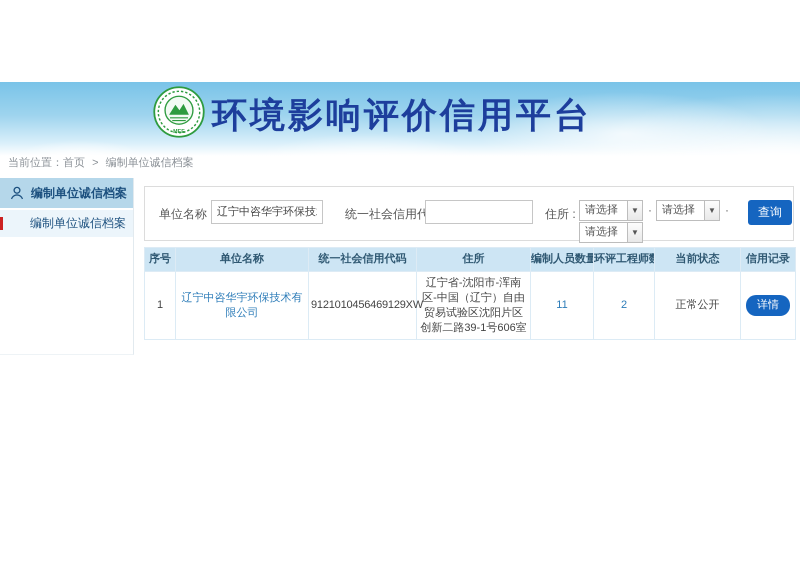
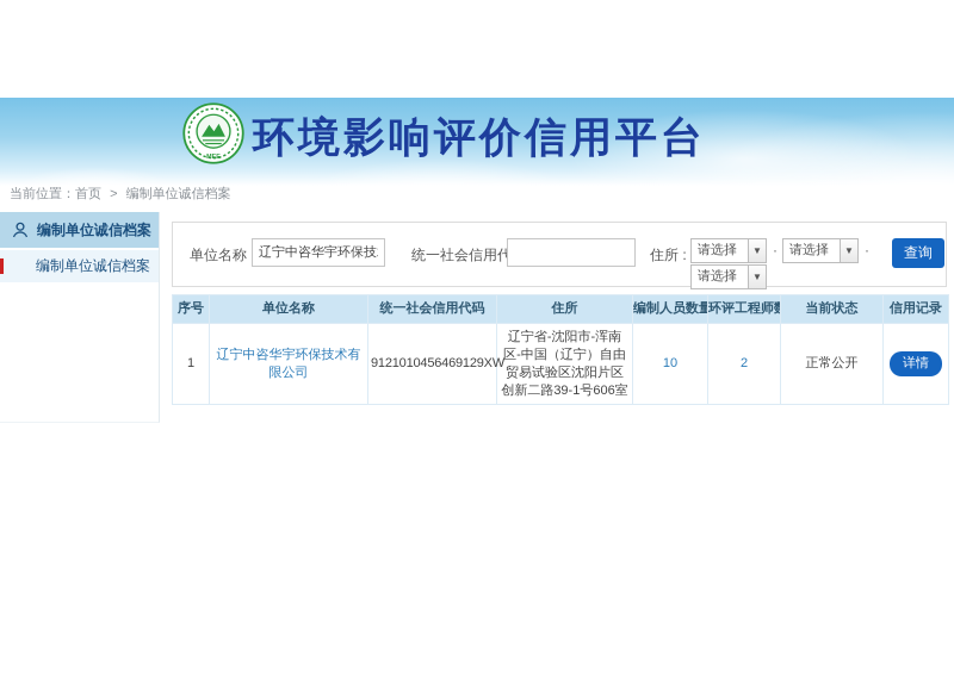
  环境影响评价信用平台
  当前位置：首页 > 编制单位诚信档案
  编制单位诚信档案
  编制单位诚信档案
  单位名称
  统一社会信用代
  住所 :
  请选择
  ▼
  ·
  请选择
  ▼
  ·
  请选择
  ▼
  查询
  序号	单位名称	统一社会信用代码	住所	编制人员数量	环评工程师	当前状态	信用记录
- 1	辽宁中咨华宇环保技术有限公司	9121010456469129XW	辽宁省-沈阳市-浑南区-中国（辽宁）自由贸易试验区沈阳片区创新二路39-1号606室	11	2	正常公开	详情
+ 1	辽宁中咨华宇环保技术有限公司	9121010456469129XW	辽宁省-沈阳市-浑南区-中国（辽宁）自由贸易试验区沈阳片区创新二路39-1号606室	10	2	正常公开	详情
